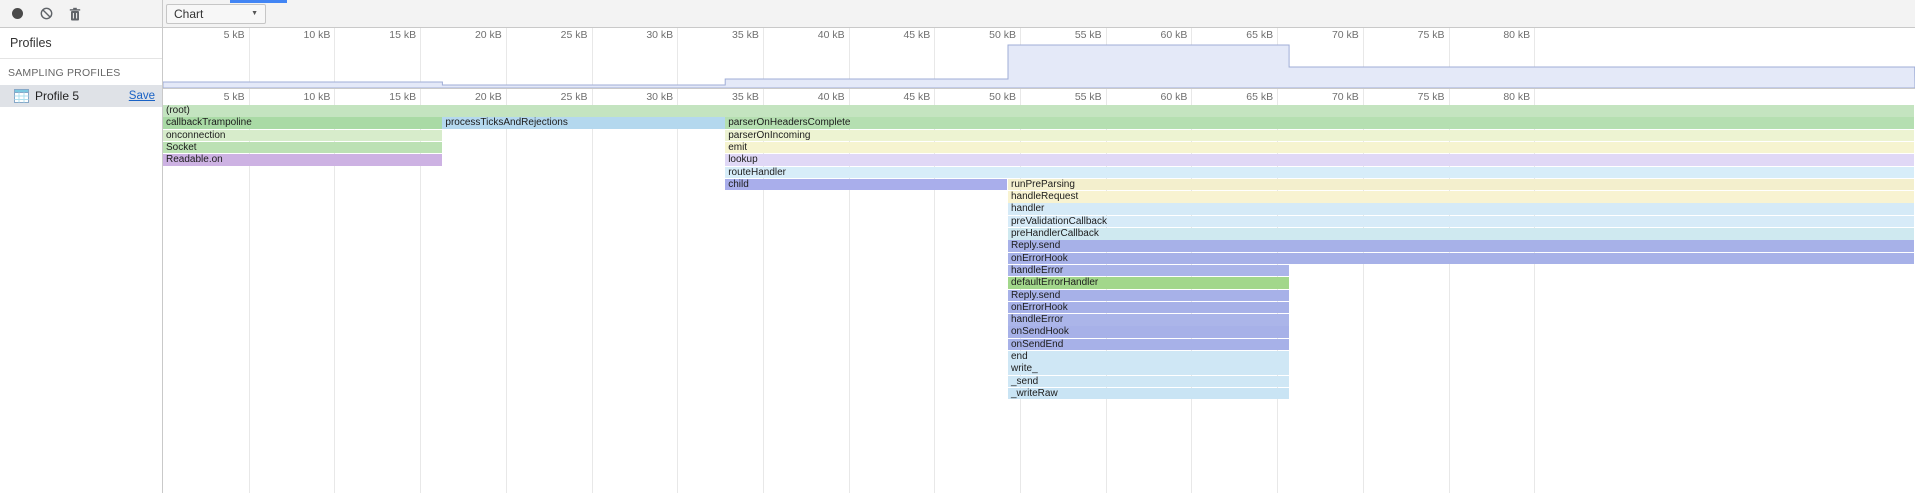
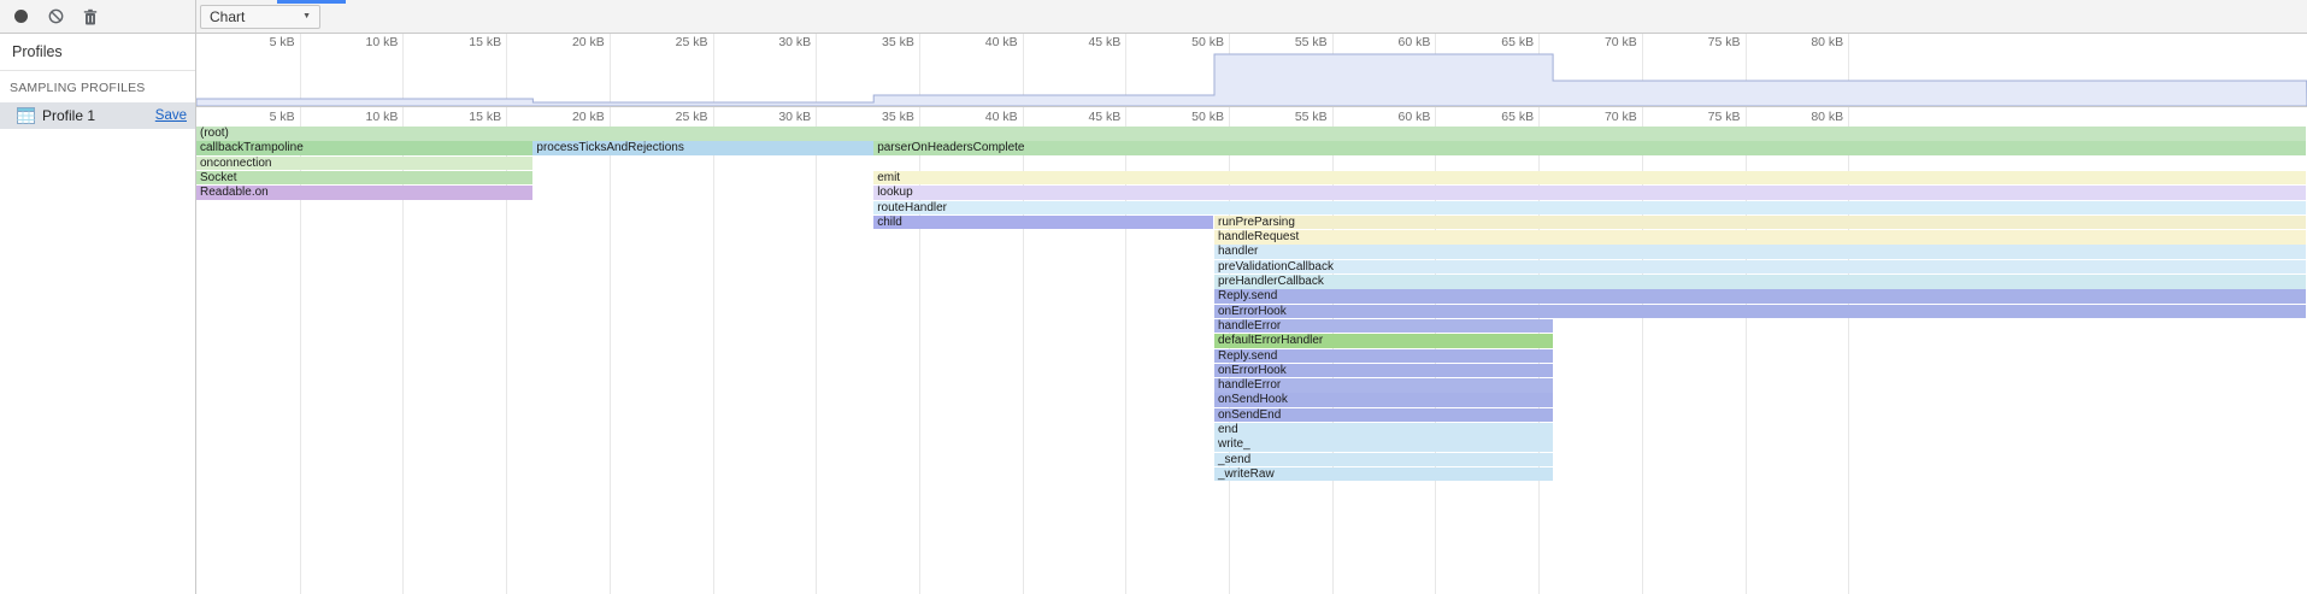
  Chart
  Profiles
  SAMPLING PROFILES
- Profile 5
+ Profile 1
  Save
  5 kB
  10 kB
  15 kB
  20 kB
  25 kB
  30 kB
  35 kB
  40 kB
  45 kB
  50 kB
  55 kB
  60 kB
  65 kB
  70 kB
  75 kB
  80 kB
  (root)
  callbackTrampoline
  processTicksAndRejections
  parserOnHeadersComplete
  onconnection
- parserOnIncoming
  Socket
  emit
  Readable.on
  lookup
  routeHandler
  child
  runPreParsing
  handleRequest
  handler
  preValidationCallback
  preHandlerCallback
  Reply.send
  onErrorHook
  handleError
  defaultErrorHandler
  Reply.send
  onErrorHook
  handleError
  onSendHook
  onSendEnd
  end
  write_
  _send
  _writeRaw
  5 kB
  10 kB
  15 kB
  20 kB
  25 kB
  30 kB
  35 kB
  40 kB
  45 kB
  50 kB
  55 kB
  60 kB
  65 kB
  70 kB
  75 kB
  80 kB
